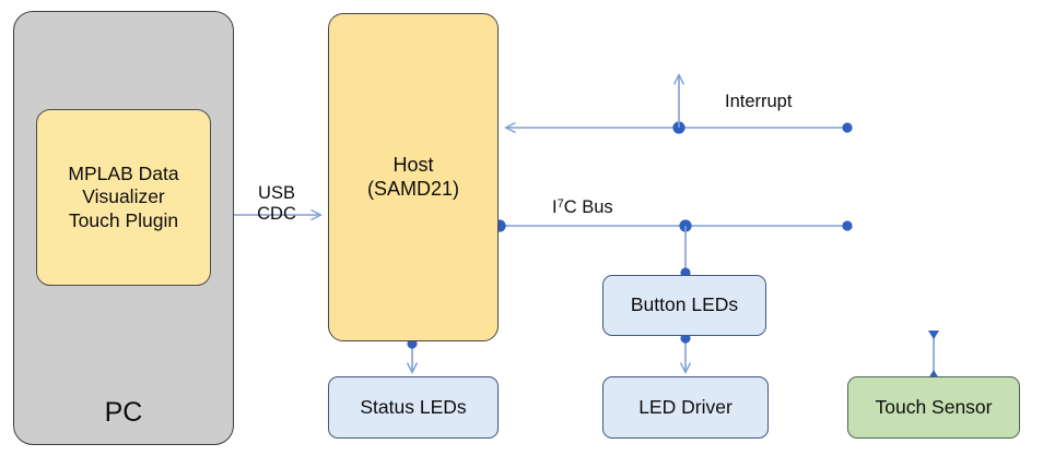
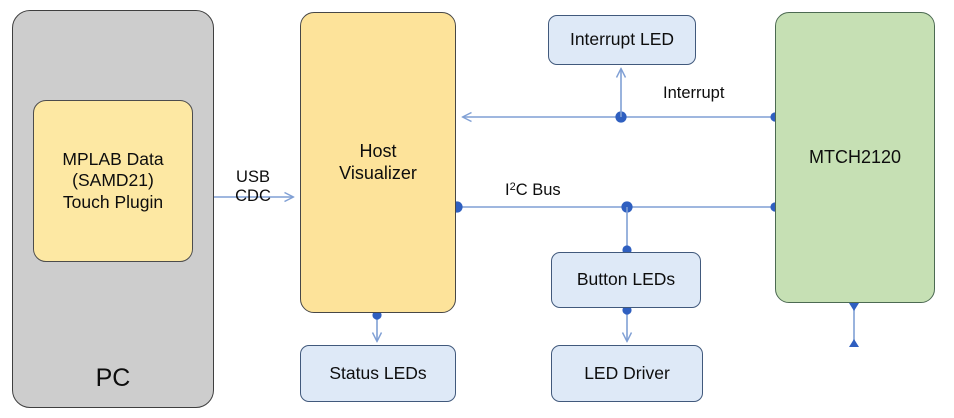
  PC
  MPLAB Data
- Visualizer
+ (SAMD21)
  Touch Plugin
  Host
- (SAMD21)
+ Visualizer
+ MTCH2120
+ Interrupt LED
  Button LEDs
  Status LEDs
  LED Driver
- Touch Sensor
  USB
  CDC
- I7C Bus
+ I2C Bus
  Interrupt
